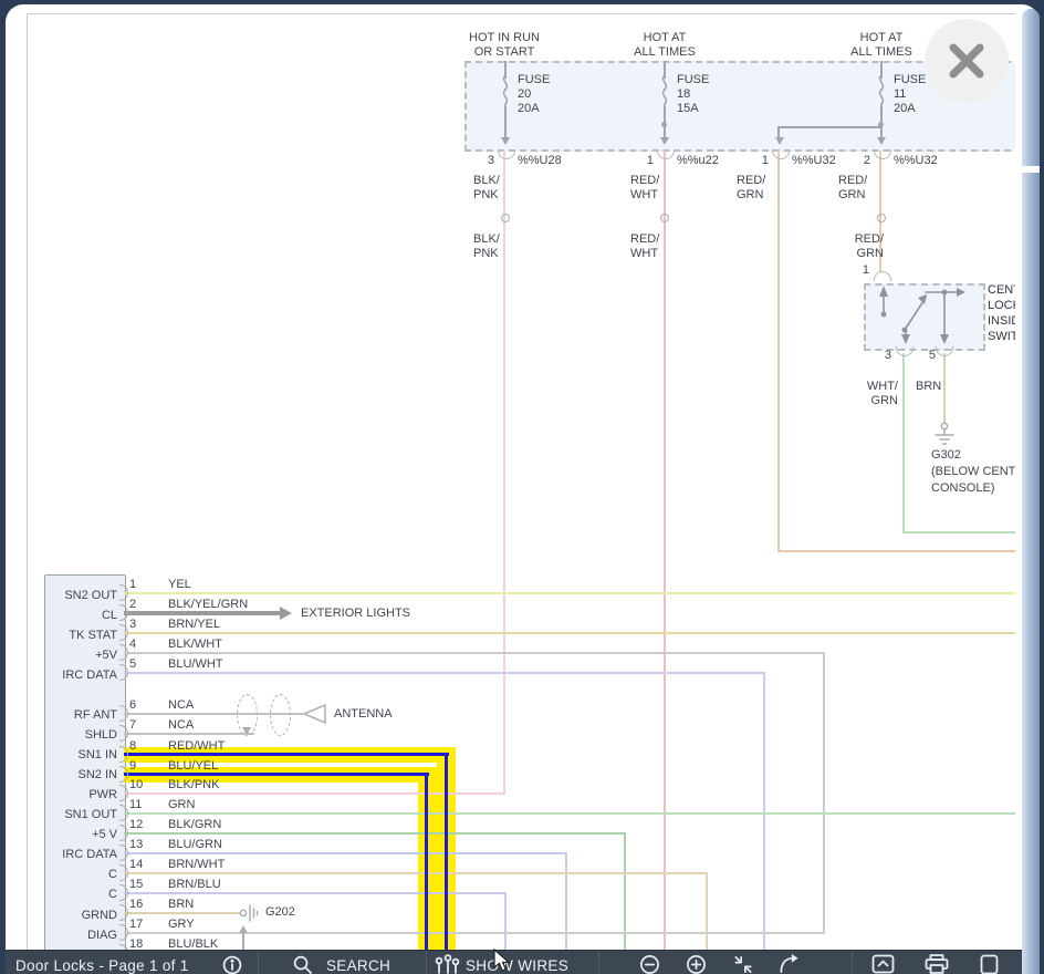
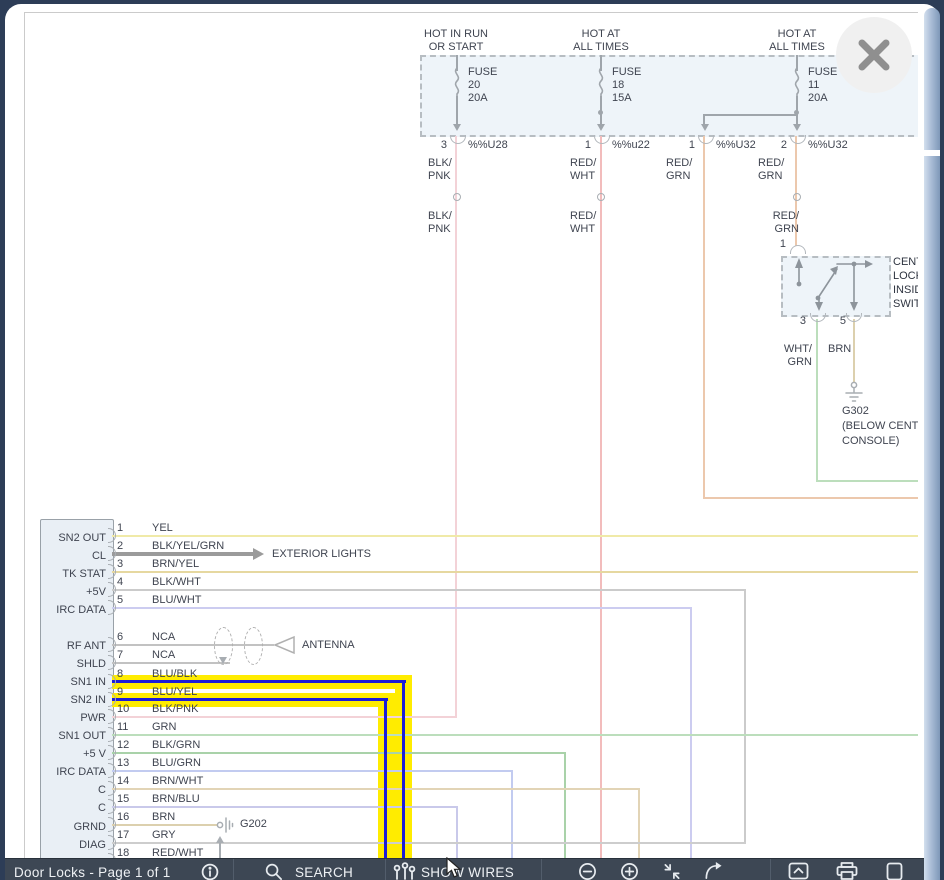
  HOT IN RUN
  OR START
  HOT AT
  ALL TIMES
  HOT AT
  ALL TIMES
  FUSE
  20
  20A
  FUSE
  18
  15A
  FUSE
  11
  20A
  3
  %%U28
  1
  %%u22
  1
  %%U32
  2
  %%U32
  BLK/
  PNK
  RED/
  WHT
  RED/
  GRN
  RED/
  GRN
  BLK/
  PNK
  RED/
  WHT
  RED/
  GRN
  1
  3
  5
  WHT/
  GRN
  BRN
  G302
  (BELOW CENT
  CONSOLE)
  SN2 OUT
  CL
  TK STAT
  +5V
  IRC DATA
  RF ANT
  SHLD
  SN1 IN
  SN2 IN
  PWR
  SN1 OUT
  +5 V
  IRC DATA
  C
  C
  GRND
  DIAG
  EXTERIOR LIGHTS
  1
  YEL
  2
  BLK/YEL/GRN
  3
  BRN/YEL
  4
  BLK/WHT
  5
  BLU/WHT
  6
  NCA
  7
  NCA
  8
- RED/WHT
+ BLU/BLK
  9
  BLU/YEL
  10
  BLK/PNK
  11
  GRN
  12
  BLK/GRN
  13
  BLU/GRN
  14
  BRN/WHT
  15
  BRN/BLU
  16
  BRN
  17
  GRY
  18
- BLU/BLK
+ RED/WHT
  ANTENNA
  G202
  Door Locks - Page 1 of 1
  SEARCH
  SHOW WIRES
